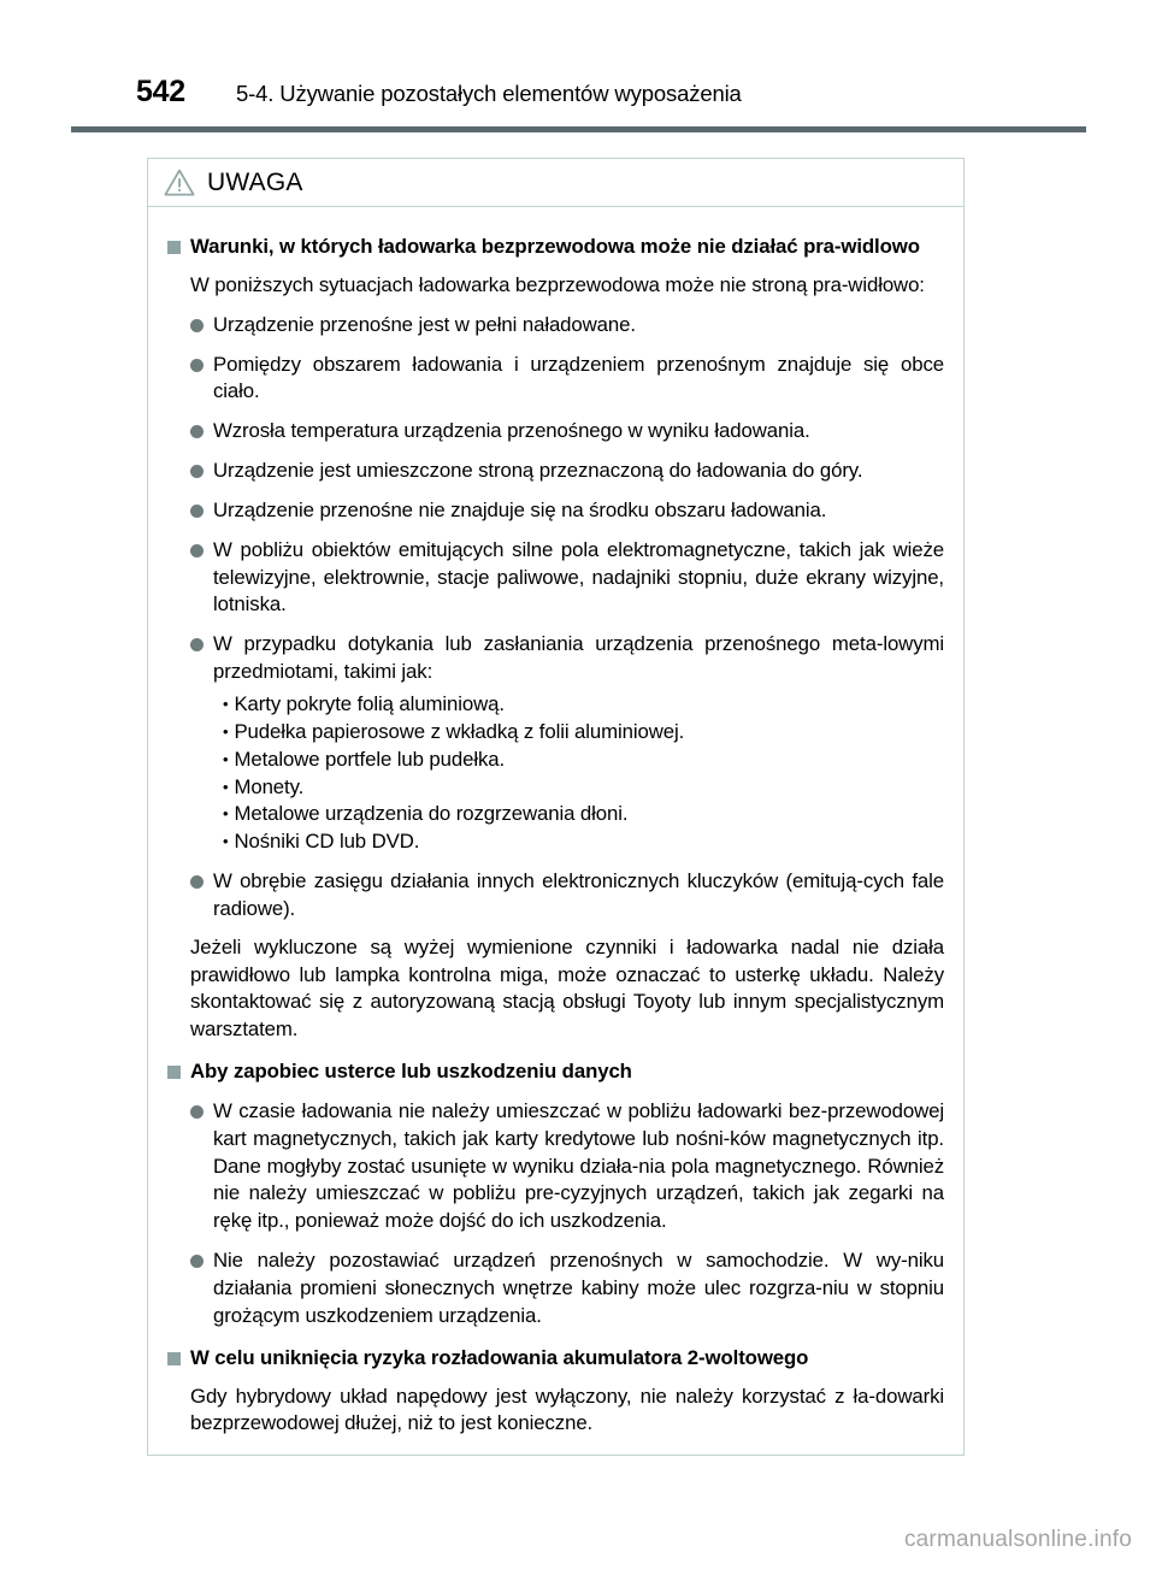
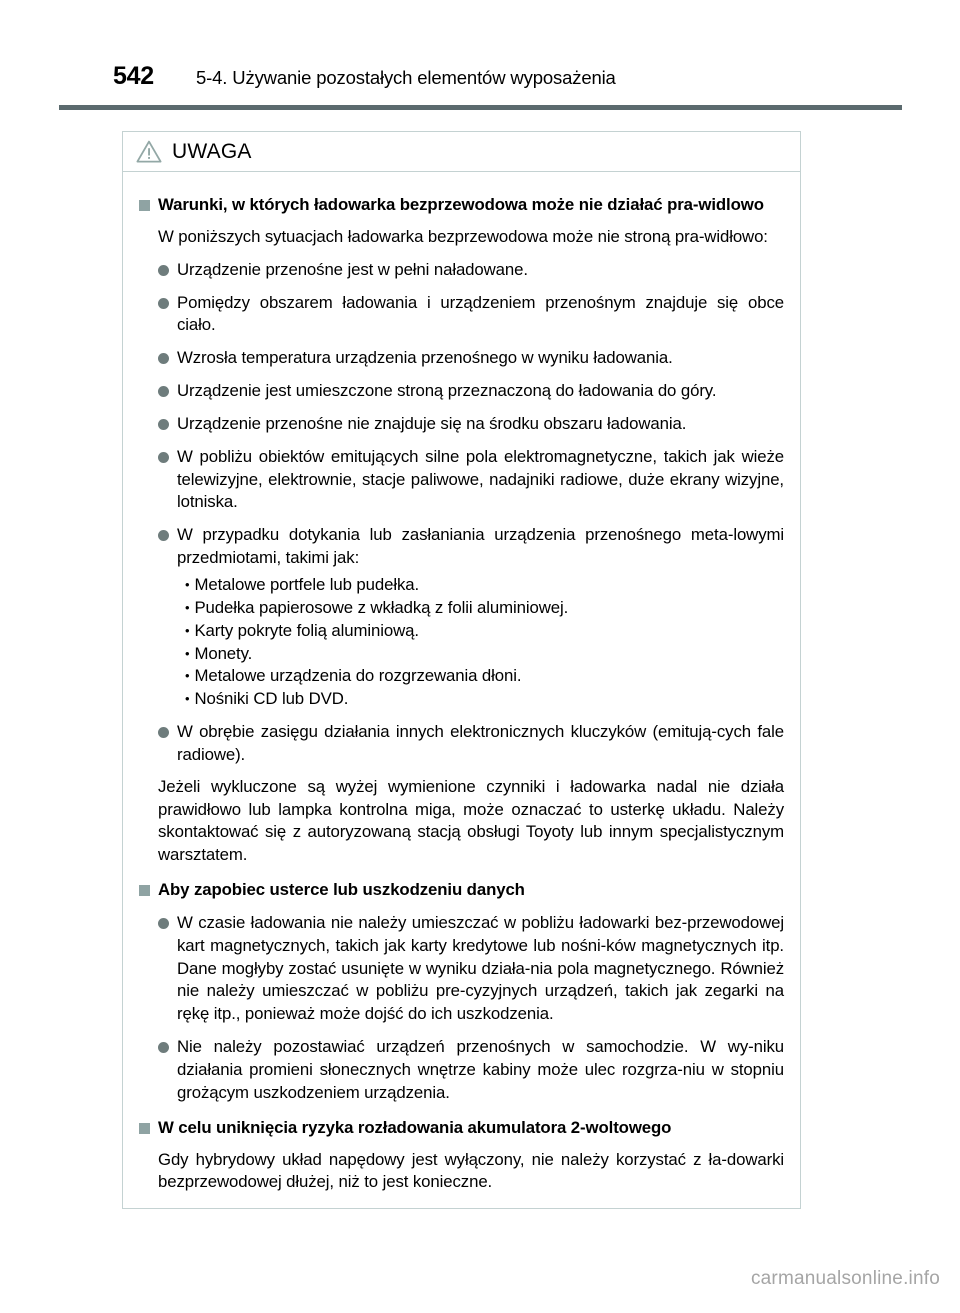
  542
  5-4. Używanie pozostałych elementów wyposażenia
  UWAGA
  Warunki, w których ładowarka bezprzewodowa może nie działać pra-widlowo
  W poniższych sytuacjach ładowarka bezprzewodowa może nie stroną pra-widłowo:
  Urządzenie przenośne jest w pełni naładowane.
  Pomiędzy obszarem ładowania i urządzeniem przenośnym znajduje się obce ciało.
  Wzrosła temperatura urządzenia przenośnego w wyniku ładowania.
  Urządzenie jest umieszczone stroną przeznaczoną do ładowania do góry.
  Urządzenie przenośne nie znajduje się na środku obszaru ładowania.
- W pobliżu obiektów emitujących silne pola elektromagnetyczne, takich jak wieże telewizyjne, elektrownie, stacje paliwowe, nadajniki stopniu, duże ekrany wizyjne, lotniska.
+ W pobliżu obiektów emitujących silne pola elektromagnetyczne, takich jak wieże telewizyjne, elektrownie, stacje paliwowe, nadajniki radiowe, duże ekrany wizyjne, lotniska.
  W przypadku dotykania lub zasłaniania urządzenia przenośnego meta-lowymi przedmiotami, takimi jak:
- Karty pokryte folią aluminiową.
+ Metalowe portfele lub pudełka.
  Pudełka papierosowe z wkładką z folii aluminiowej.
- Metalowe portfele lub pudełka.
+ Karty pokryte folią aluminiową.
  Monety.
  Metalowe urządzenia do rozgrzewania dłoni.
  Nośniki CD lub DVD.
  W obrębie zasięgu działania innych elektronicznych kluczyków (emitują-cych fale radiowe).
  Jeżeli wykluczone są wyżej wymienione czynniki i ładowarka nadal nie działa prawidłowo lub lampka kontrolna miga, może oznaczać to usterkę układu. Należy skontaktować się z autoryzowaną stacją obsługi Toyoty lub innym specjalistycznym warsztatem.
  Aby zapobiec usterce lub uszkodzeniu danych
  W czasie ładowania nie należy umieszczać w pobliżu ładowarki bez-przewodowej kart magnetycznych, takich jak karty kredytowe lub nośni-ków magnetycznych itp. Dane mogłyby zostać usunięte w wyniku działa-nia pola magnetycznego. Również nie należy umieszczać w pobliżu pre-cyzyjnych urządzeń, takich jak zegarki na rękę itp., ponieważ może dojść do ich uszkodzenia.
  Nie należy pozostawiać urządzeń przenośnych w samochodzie. W wy-niku działania promieni słonecznych wnętrze kabiny może ulec rozgrza-niu w stopniu grożącym uszkodzeniem urządzenia.
  W celu uniknięcia ryzyka rozładowania akumulatora 2-woltowego
  Gdy hybrydowy układ napędowy jest wyłączony, nie należy korzystać z ła-dowarki bezprzewodowej dłużej, niż to jest konieczne.
  carmanualsonline.info
